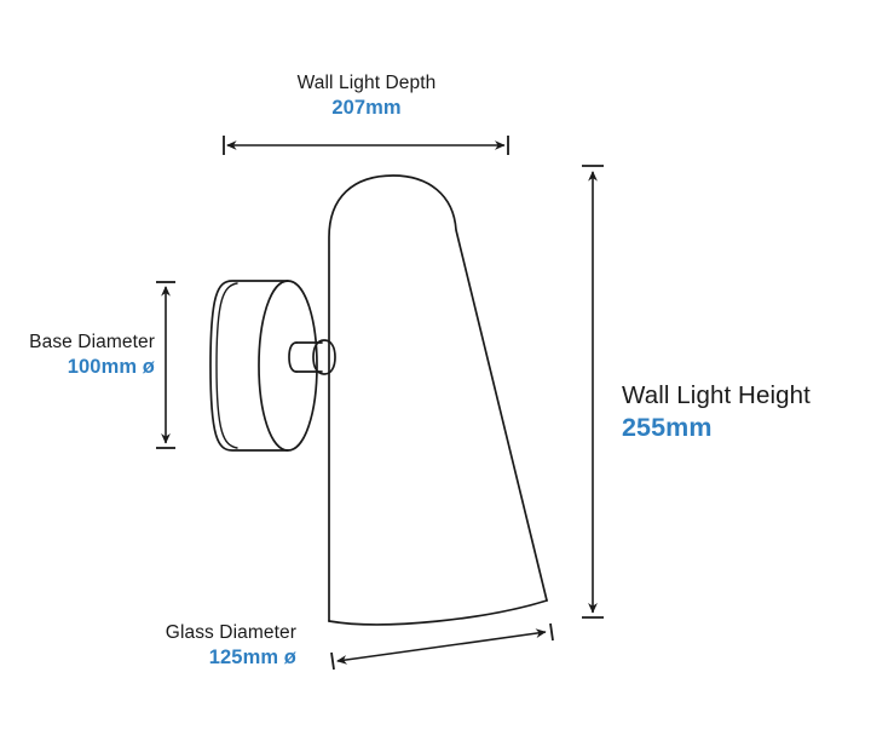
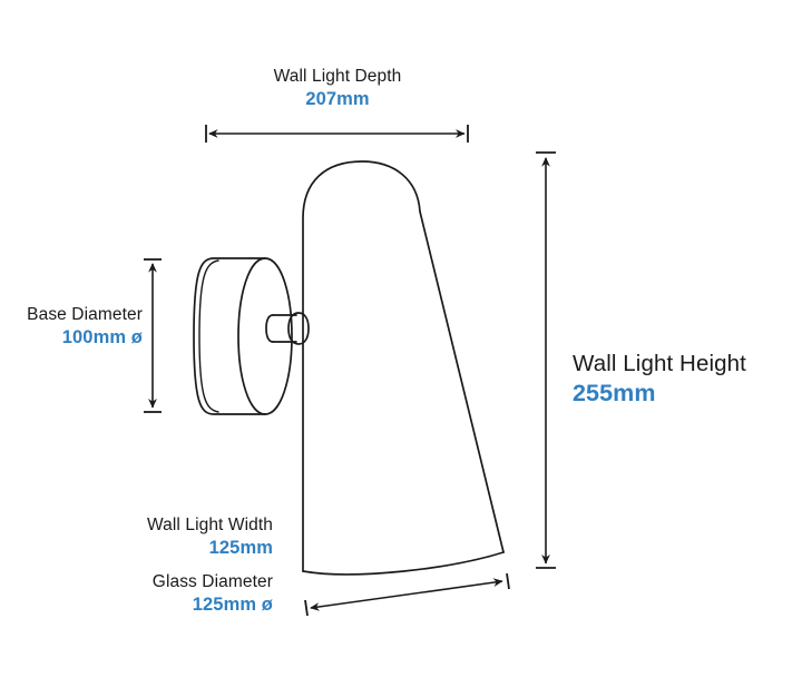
  Wall Light Depth
  207mm
  Base Diameter
  100mm ø
  Wall Light Height
  255mm
+ Wall Light Width
+ 125mm
  Glass Diameter
  125mm ø
